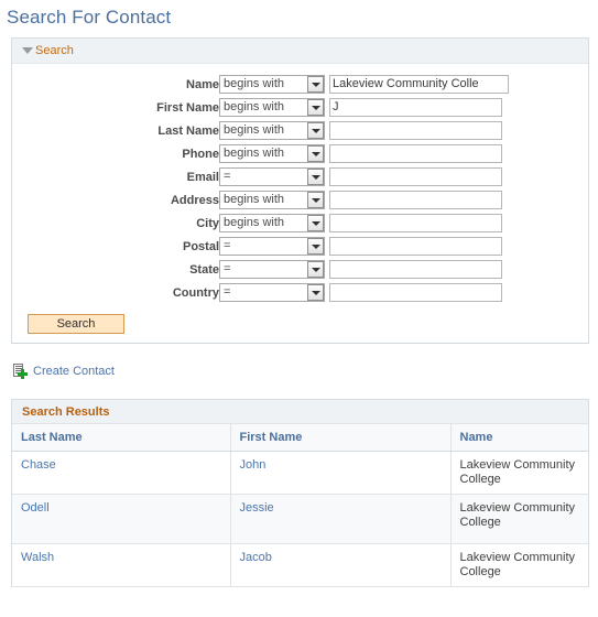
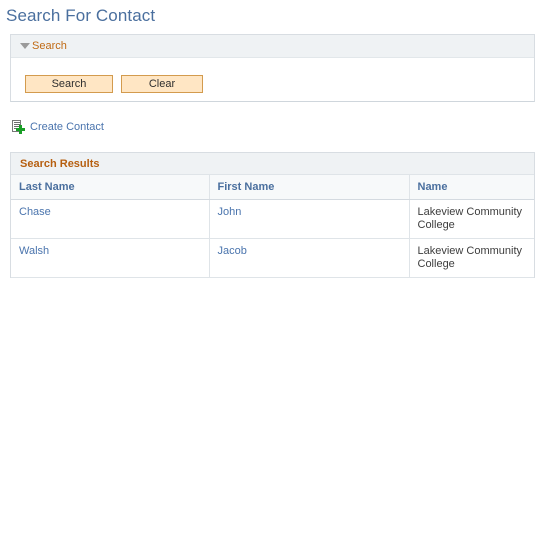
  Search For Contact
  Search
- Name	begins with	Lakeview Community Colle
- First Name	begins with	J
- Last Name	begins with
- Phone	begins with
- Email	=
- Address	begins with
- City	begins with
- Postal	=
- State	=
- Country	=
  Search
+ Clear
  Create Contact
  Search Results
  Last Name	First Name	Name
  Chase	John	Lakeview Community College
- Odell	Jessie	Lakeview Community College
  Walsh	Jacob	Lakeview Community College
